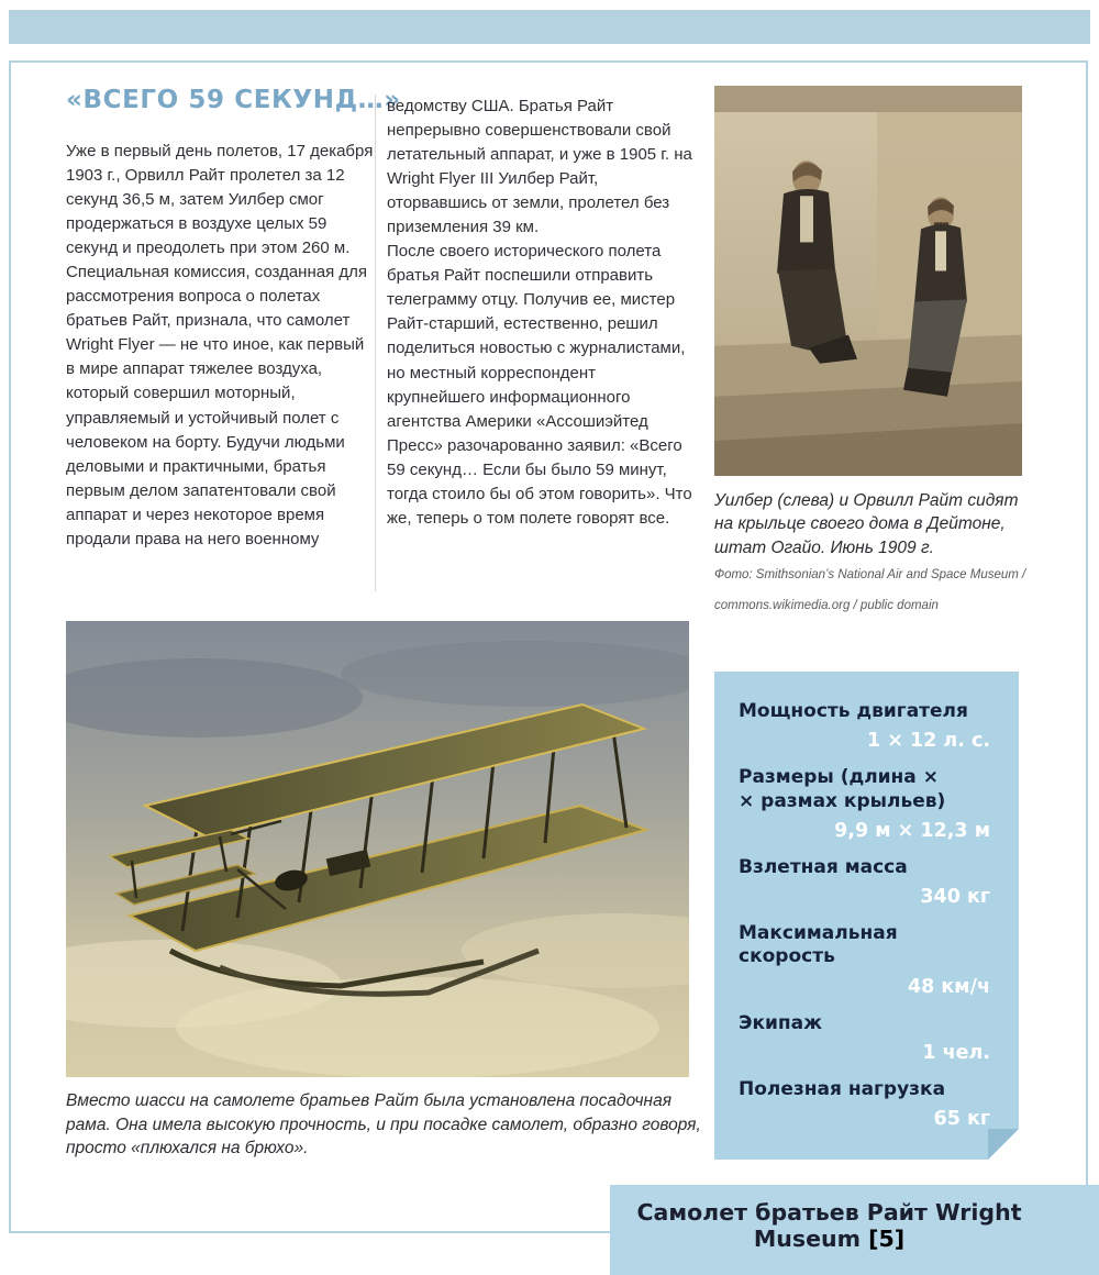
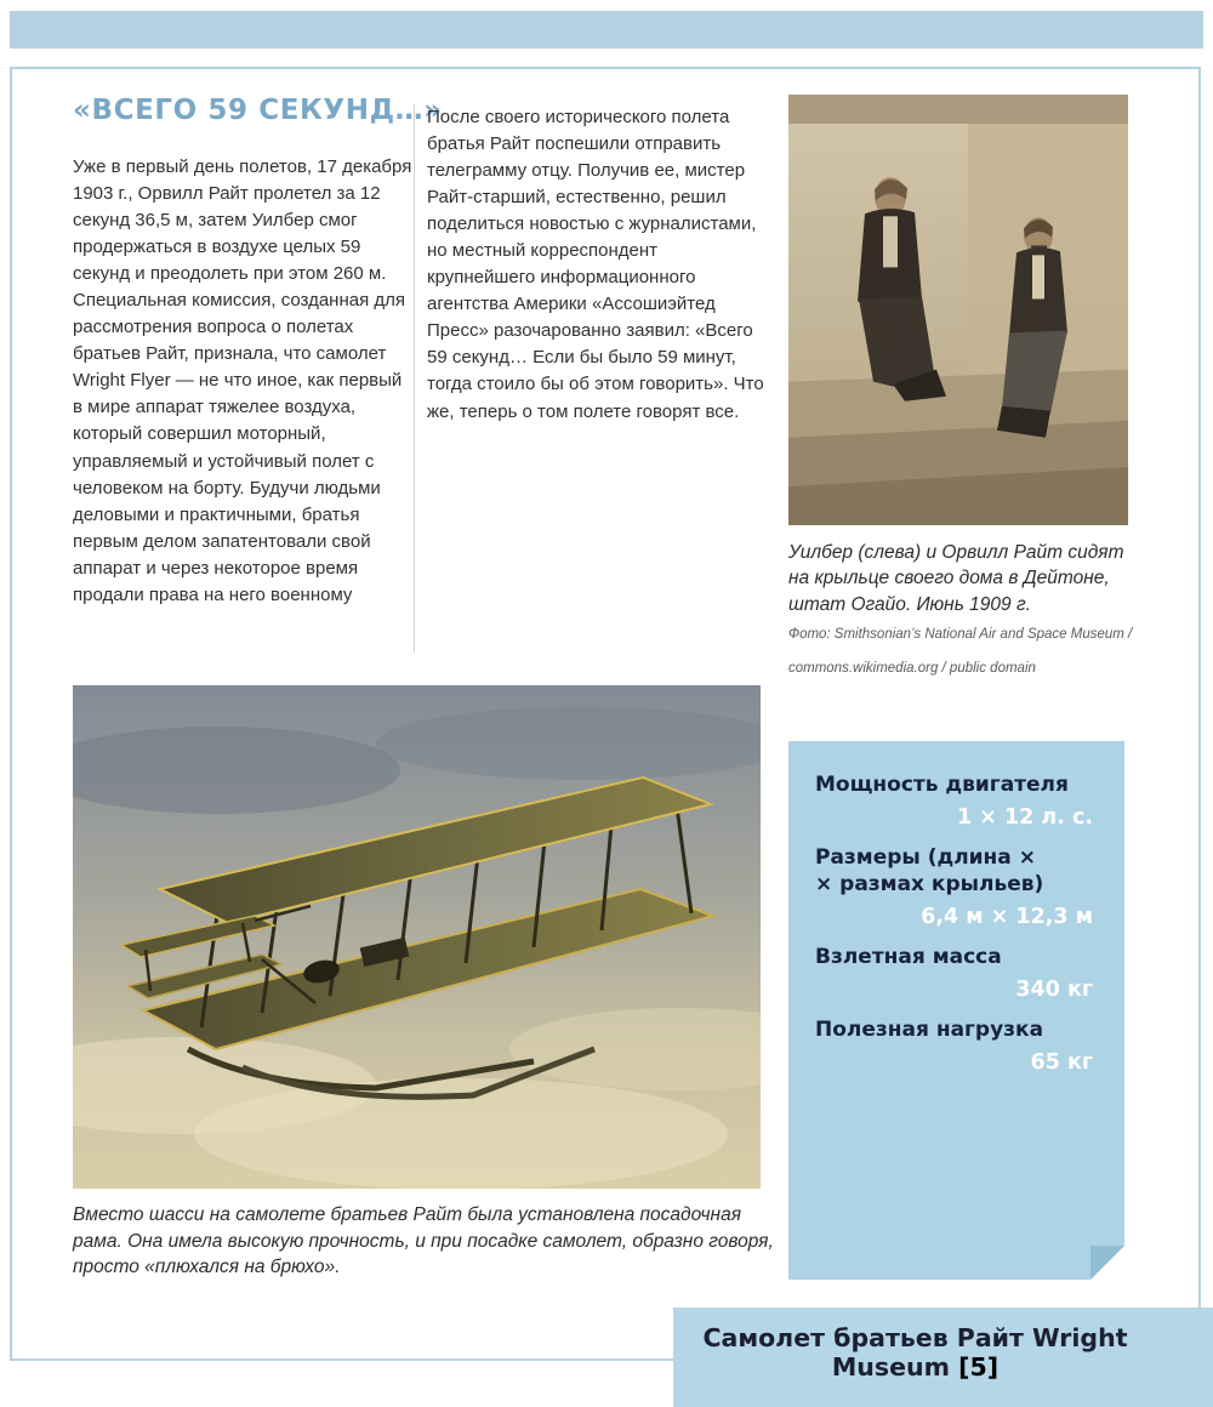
  «ВСЕГО 59 СЕКУНД…»
  Уже в первый день полетов, 17 декабря 1903 г., Орвилл Райт пролетел за 12 секунд 36,5 м, затем Уилбер смог продержаться в воздухе целых 59 секунд и преодолеть при этом 260 м. Специальная комиссия, созданная для рассмотрения вопроса о полетах братьев Райт, признала, что самолет Wright Flyer — не что иное, как первый в мире аппарат тяжелее воздуха, который совершил моторный, управляемый и устойчивый полет с человеком на борту. Будучи людьми деловыми и практичными, братья первым делом запатентовали свой аппарат и через некоторое время продали права на него военному
- ведомству США. Братья Райт непрерывно совершенствовали свой летательный аппарат, и уже в 1905 г. на Wright Flyer III Уилбер Райт, оторвавшись от земли, пролетел без приземления 39 км.
  После своего исторического полета братья Райт поспешили отправить телеграмму отцу. Получив ее, мистер Райт-старший, естественно, решил поделиться новостью с журналистами, но местный корреспондент крупнейшего информационного агентства Америки «Ассошиэйтед Пресс» разочарованно заявил: «Всего 59 секунд… Если бы было 59 минут, тогда стоило бы об этом говорить». Что же, теперь о том полете говорят все.
  Уилбер (слева) и Орвилл Райт сидят на крыльце своего дома в Дейтоне, штат Огайо. Июнь 1909 г.
  Фото: Smithsonian’s National Air and Space Museum /
  commons.wikimedia.org / public domain
  Вместо шасси на самолете братьев Райт была установлена посадочная рама. Она имела высокую прочность, и при посадке самолет, образно говоря, просто «плюхался на брюхо».
  Мощность двигателя
  1 × 12 л. с.
  Размеры (длина ×
  × размах крыльев)
- 9,9 м × 12,3 м
+ 6,4 м × 12,3 м
  Взлетная масса
  340 кг
- Максимальная скорость
- 48 км/ч
- Экипаж
- 1 чел.
  Полезная нагрузка
  65 кг
  Самолет братьев Райт Wright Museum [5]
